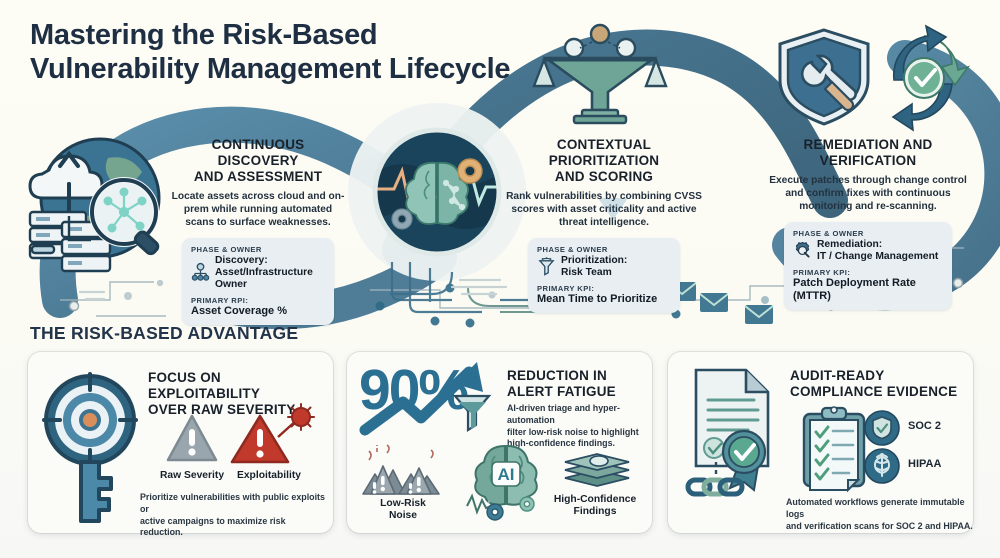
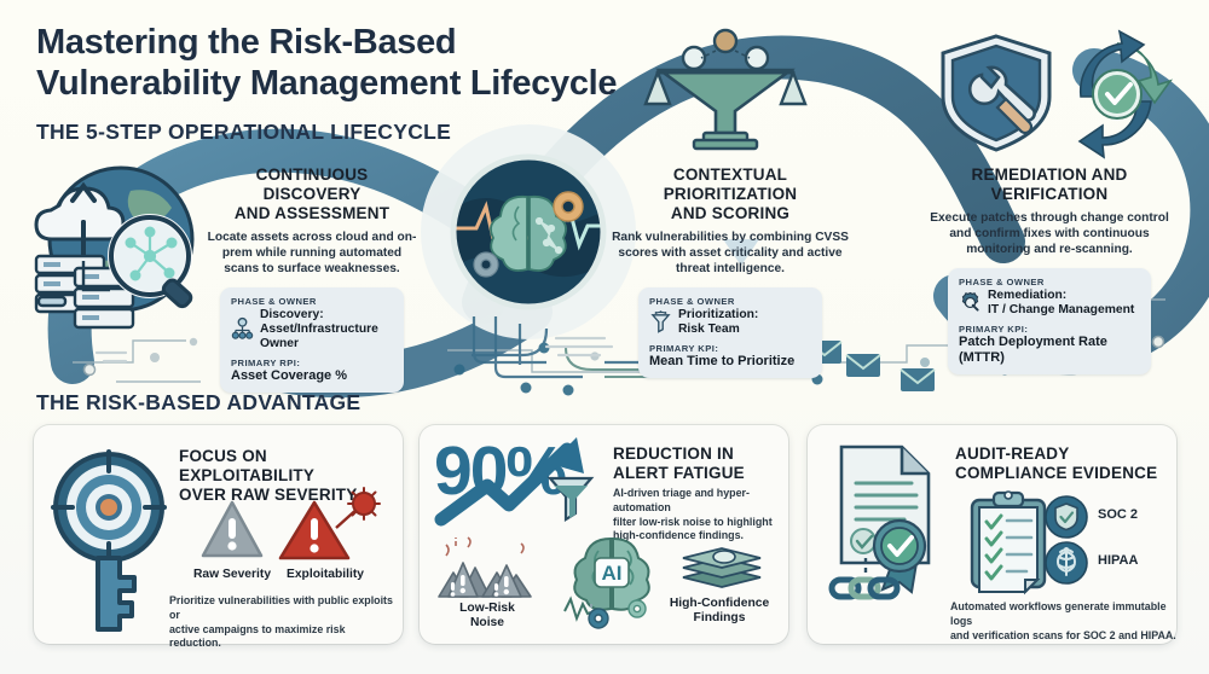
  Mastering the Risk-Based
  Vulnerability Management Lifecycle
+ THE 5-STEP OPERATIONAL LIFECYCLE
  THE RISK-BASED ADVANTAGE
  CONTINUOUS DISCOVERY
  AND ASSESSMENT
  Locate assets across cloud and on-prem while running automated scans to surface weaknesses.
  PHASE & OWNER
  Discovery:
  Asset/Infrastructure Owner
  PRIMARY RPI:
  Asset Coverage %
  CONTEXTUAL PRIORITIZATION
  AND SCORING
  Rank vulnerabilities by combining CVSS scores with asset criticality and active threat intelligence.
  PHASE & OWNER
  Prioritization:
  Risk Team
  PRIMARY KPI:
  Mean Time to Prioritize
  REMEDIATION AND
  VERIFICATION
  Execute patches through change control and confirm fixes with continuous monitoring and re-scanning.
  PHASE & OWNER
  Remediation:
  IT / Change Management
  PRIMARY KPI:
  Patch Deployment Rate (MTTR)
  FOCUS ON EXPLOITABILITY
  OVER RAW SEVERITY
  Raw Severity
  Exploitability
  Prioritize vulnerabilities with public exploits or
  active campaigns to maximize risk reduction.
  REDUCTION IN
  ALERT FATIGUE
  AI-driven triage and hyper-automation
  filter low-risk noise to highlight
  high-confidence findings.
  Low-Risk
  Noise
  AI
  High-Confidence
  Findings
  AUDIT-READY
  COMPLIANCE EVIDENCE
  SOC 2
  HIPAA
  Automated workflows generate immutable logs
  and verification scans for SOC 2 and HIPAA.
